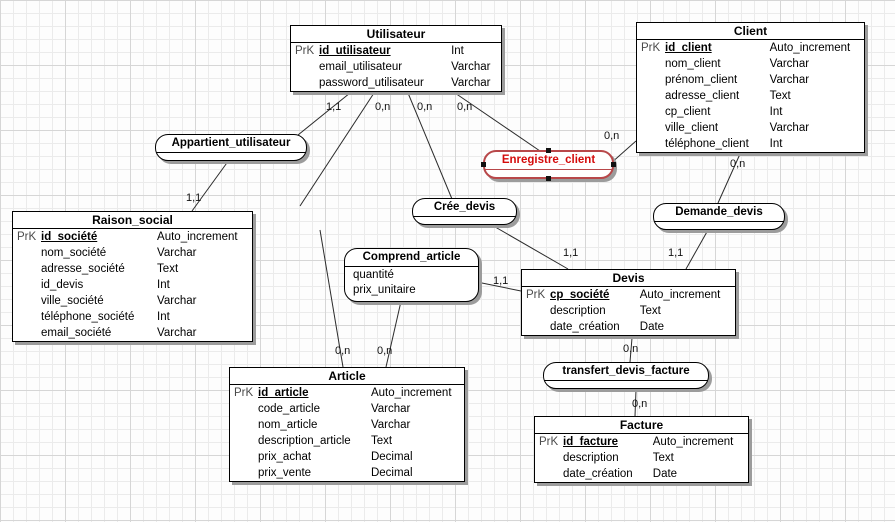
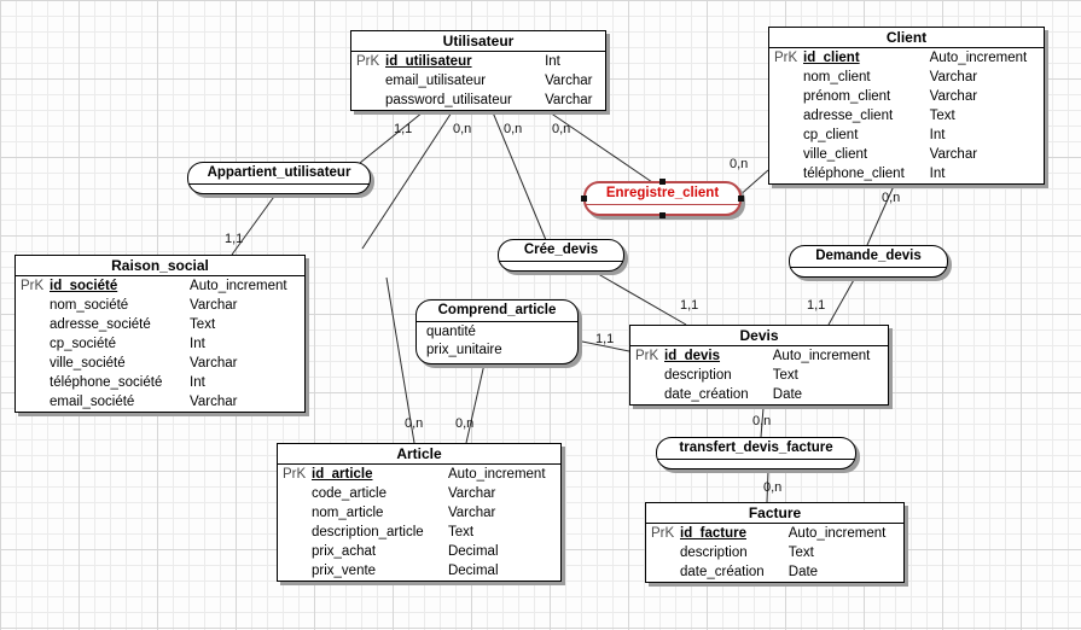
  1,1
  0,n
  0,n
  0,n
  1,1
  0,n
  0,n
  1,1
  1,1
  1,1
  0,n
  0,n
  0,n
  0,n
  Utilisateur
  PrK	id_utilisateur	Int
  	email_utilisateur	Varchar
  	password_utilisateur	Varchar
  Client
  PrK	id_client	Auto_increment
  	nom_client	Varchar
  	prénom_client	Varchar
  	adresse_client	Text
  	cp_client	Int
  	ville_client	Varchar
  	téléphone_client	Int
  Raison_social
  PrK	id_société	Auto_increment
  	nom_société	Varchar
  	adresse_société	Text
- 	id_devis	Int
+ 	cp_société	Int
  	ville_société	Varchar
  	téléphone_société	Int
  	email_société	Varchar
  Devis
- PrK	cp_société	Auto_increment
+ PrK	id_devis	Auto_increment
  	description	Text
  	date_création	Date
  Article
  PrK	id_article	Auto_increment
  	code_article	Varchar
  	nom_article	Varchar
  	description_article	Text
  	prix_achat	Decimal
  	prix_vente	Decimal
  Facture
  PrK	id_facture	Auto_increment
  	description	Text
  	date_création	Date
  Appartient_utilisateur
  Crée_devis
  Enregistre_client
  Demande_devis
  Comprend_article
  quantité
  prix_unitaire
  transfert_devis_facture
